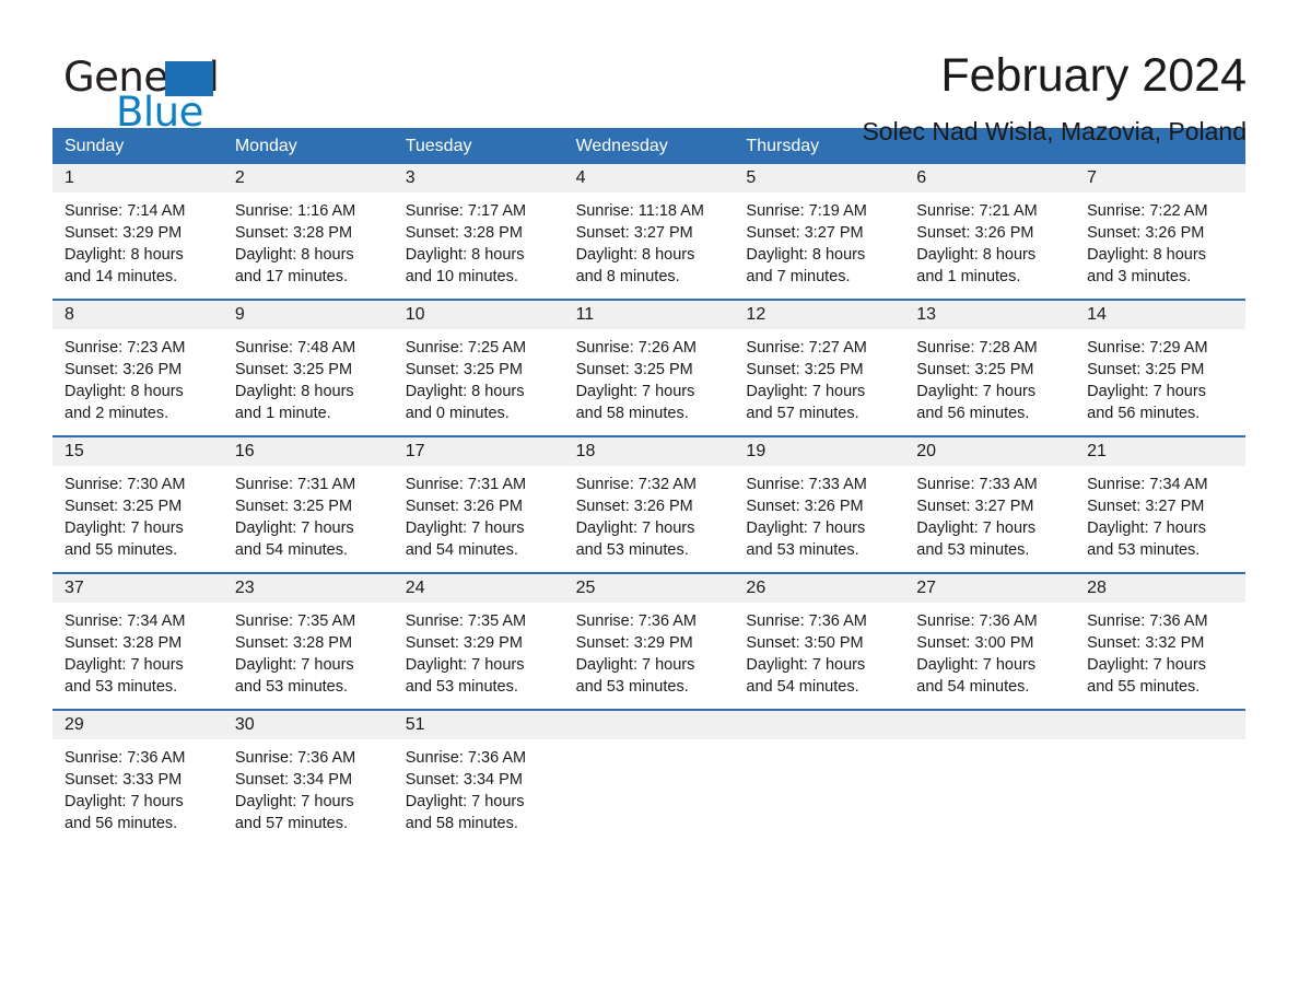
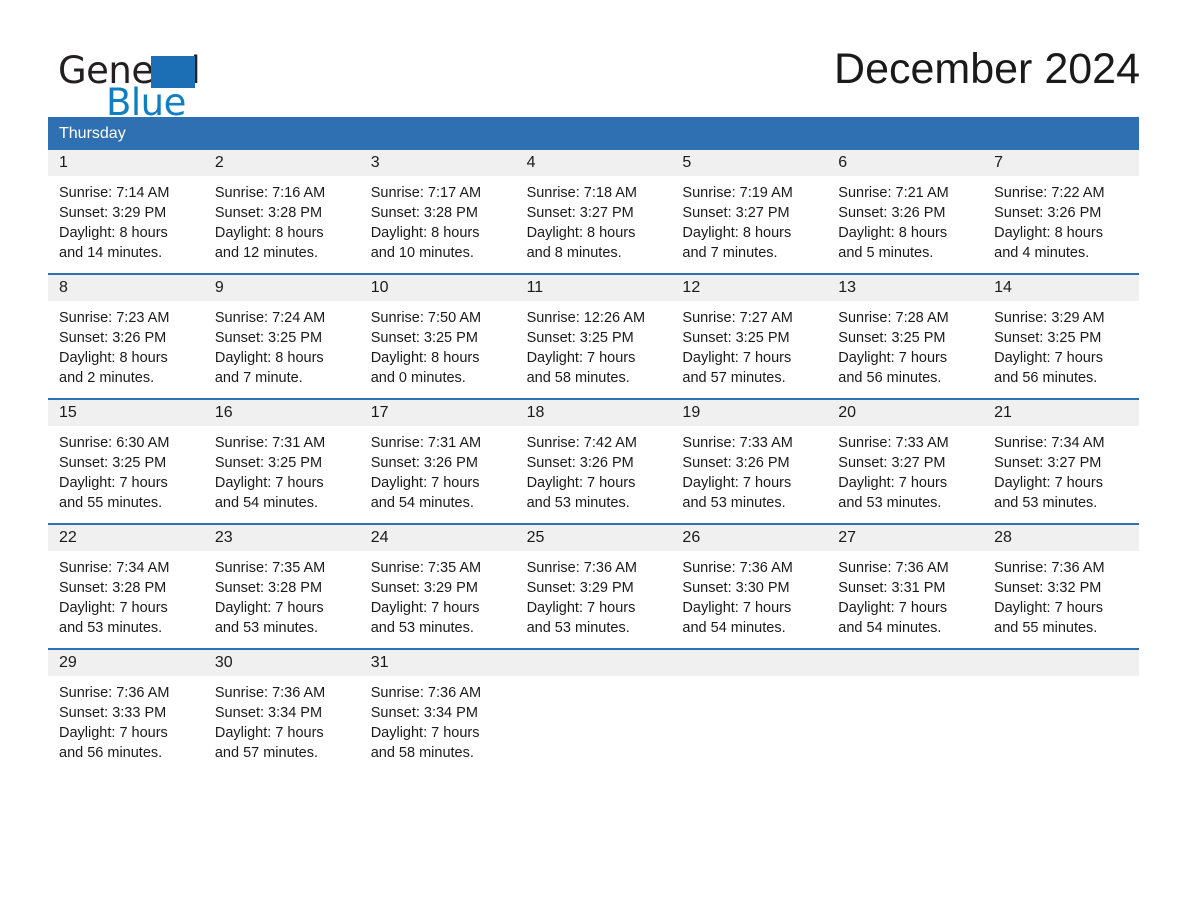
  Genel
  Blue
- February 2024
+ December 2024
- Solec Nad Wisla, Mazovia, Poland
- Sunday
- Monday
- Tuesday
- Wednesday
  Thursday
  1
  Sunrise: 7:14 AM
  Sunset: 3:29 PM
  Daylight: 8 hours
  and 14 minutes.
  2
- Sunrise: 1:16 AM
+ Sunrise: 7:16 AM
  Sunset: 3:28 PM
  Daylight: 8 hours
- and 17 minutes.
+ and 12 minutes.
  3
  Sunrise: 7:17 AM
  Sunset: 3:28 PM
  Daylight: 8 hours
  and 10 minutes.
  4
- Sunrise: 11:18 AM
+ Sunrise: 7:18 AM
  Sunset: 3:27 PM
  Daylight: 8 hours
  and 8 minutes.
  5
  Sunrise: 7:19 AM
  Sunset: 3:27 PM
  Daylight: 8 hours
  and 7 minutes.
  6
  Sunrise: 7:21 AM
  Sunset: 3:26 PM
  Daylight: 8 hours
- and 1 minutes.
+ and 5 minutes.
  7
  Sunrise: 7:22 AM
  Sunset: 3:26 PM
  Daylight: 8 hours
- and 3 minutes.
+ and 4 minutes.
  8
  Sunrise: 7:23 AM
  Sunset: 3:26 PM
  Daylight: 8 hours
  and 2 minutes.
  9
- Sunrise: 7:48 AM
+ Sunrise: 7:24 AM
  Sunset: 3:25 PM
  Daylight: 8 hours
- and 1 minute.
+ and 7 minute.
  10
- Sunrise: 7:25 AM
+ Sunrise: 7:50 AM
  Sunset: 3:25 PM
  Daylight: 8 hours
  and 0 minutes.
  11
- Sunrise: 7:26 AM
+ Sunrise: 12:26 AM
  Sunset: 3:25 PM
  Daylight: 7 hours
  and 58 minutes.
  12
  Sunrise: 7:27 AM
  Sunset: 3:25 PM
  Daylight: 7 hours
  and 57 minutes.
  13
  Sunrise: 7:28 AM
  Sunset: 3:25 PM
  Daylight: 7 hours
  and 56 minutes.
  14
- Sunrise: 7:29 AM
+ Sunrise: 3:29 AM
  Sunset: 3:25 PM
  Daylight: 7 hours
  and 56 minutes.
  15
- Sunrise: 7:30 AM
+ Sunrise: 6:30 AM
  Sunset: 3:25 PM
  Daylight: 7 hours
  and 55 minutes.
  16
  Sunrise: 7:31 AM
  Sunset: 3:25 PM
  Daylight: 7 hours
  and 54 minutes.
  17
  Sunrise: 7:31 AM
  Sunset: 3:26 PM
  Daylight: 7 hours
  and 54 minutes.
  18
- Sunrise: 7:32 AM
+ Sunrise: 7:42 AM
  Sunset: 3:26 PM
  Daylight: 7 hours
  and 53 minutes.
  19
  Sunrise: 7:33 AM
  Sunset: 3:26 PM
  Daylight: 7 hours
  and 53 minutes.
  20
  Sunrise: 7:33 AM
  Sunset: 3:27 PM
  Daylight: 7 hours
  and 53 minutes.
  21
  Sunrise: 7:34 AM
  Sunset: 3:27 PM
  Daylight: 7 hours
  and 53 minutes.
- 37
+ 22
  Sunrise: 7:34 AM
  Sunset: 3:28 PM
  Daylight: 7 hours
  and 53 minutes.
  23
  Sunrise: 7:35 AM
  Sunset: 3:28 PM
  Daylight: 7 hours
  and 53 minutes.
  24
  Sunrise: 7:35 AM
  Sunset: 3:29 PM
  Daylight: 7 hours
  and 53 minutes.
  25
  Sunrise: 7:36 AM
  Sunset: 3:29 PM
  Daylight: 7 hours
  and 53 minutes.
  26
  Sunrise: 7:36 AM
- Sunset: 3:50 PM
+ Sunset: 3:30 PM
  Daylight: 7 hours
  and 54 minutes.
  27
  Sunrise: 7:36 AM
- Sunset: 3:00 PM
+ Sunset: 3:31 PM
  Daylight: 7 hours
  and 54 minutes.
  28
  Sunrise: 7:36 AM
  Sunset: 3:32 PM
  Daylight: 7 hours
  and 55 minutes.
  29
  Sunrise: 7:36 AM
  Sunset: 3:33 PM
  Daylight: 7 hours
  and 56 minutes.
  30
  Sunrise: 7:36 AM
  Sunset: 3:34 PM
  Daylight: 7 hours
  and 57 minutes.
- 51
+ 31
  Sunrise: 7:36 AM
  Sunset: 3:34 PM
  Daylight: 7 hours
  and 58 minutes.
